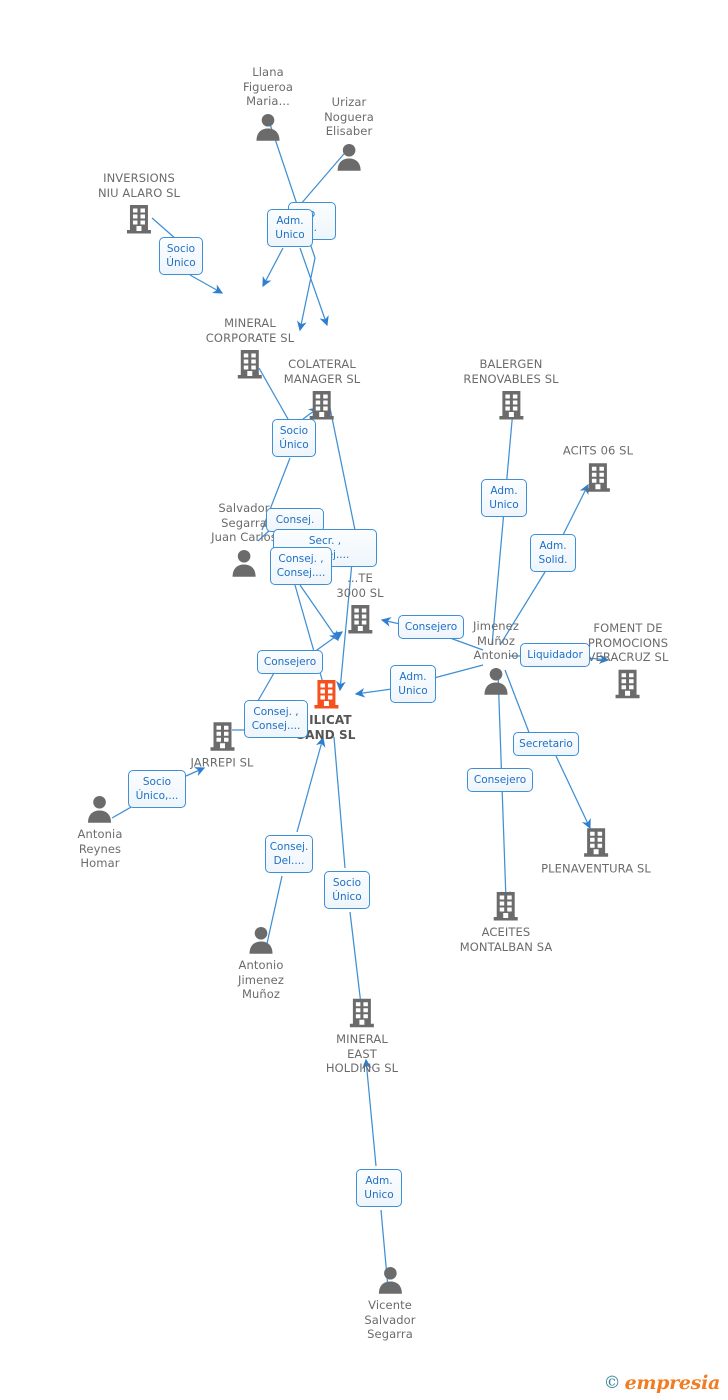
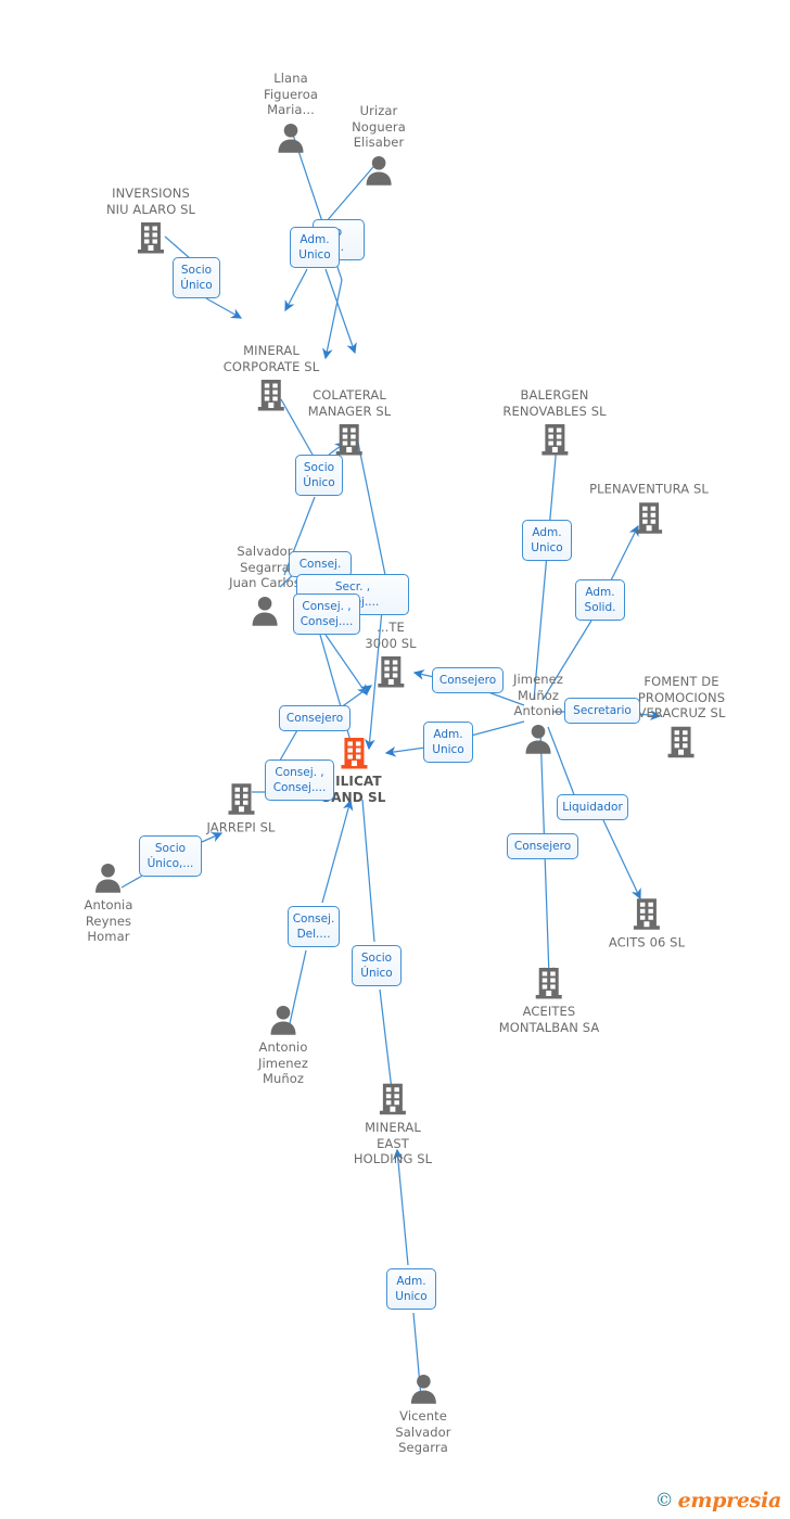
  Llana
  Figueroa
  Maria...
  Urizar
  Noguera
  Elisaber
  INVERSIONS
  NIU ALARO SL
  MINERAL
  CORPORATE SL
  COLATERAL
  MANAGER SL
  BALERGEN
  RENOVABLES SL
- ACITS 06 SL
+ PLENAVENTURA SL
  Salvador
  Segarra
  Juan Carlo
  ...TE
  3000 SL
  Jimenez
  Muñoz
  Antonio
  FOMENT DE
  PROMOCIONS
  VERACRUZ SL
  ILICAT
  AND SL
  JARREPI SL
  Antonia
  Reynes
  Homar
- PLENAVENTURA SL
+ ACITS 06 SL
  ACEITES
  MONTALBAN SA
  Antonio
  Jimenez
  Muñoz
  MINERAL
  EAST
  HOLDING SL
  Vicente
  Salvador
  Segarra
  Socio
  Único
  Adm.
  Unico
  Socio
  Único
  Adm.
  Unico
  Adm.
  Solid.
  Consej.
  Secr. ,
  Consej. ,
  Consej....
  Consejero
- Liquidador
+ Secretario
  Consejero
  Adm.
  Unico
  Consej. ,
  Consej....
- Secretario
+ Liquidador
  Socio
  Único,...
  Consejero
  Consej.
  Del....
  Socio
  Único
  Adm.
  Unico
  ©
  empresia
